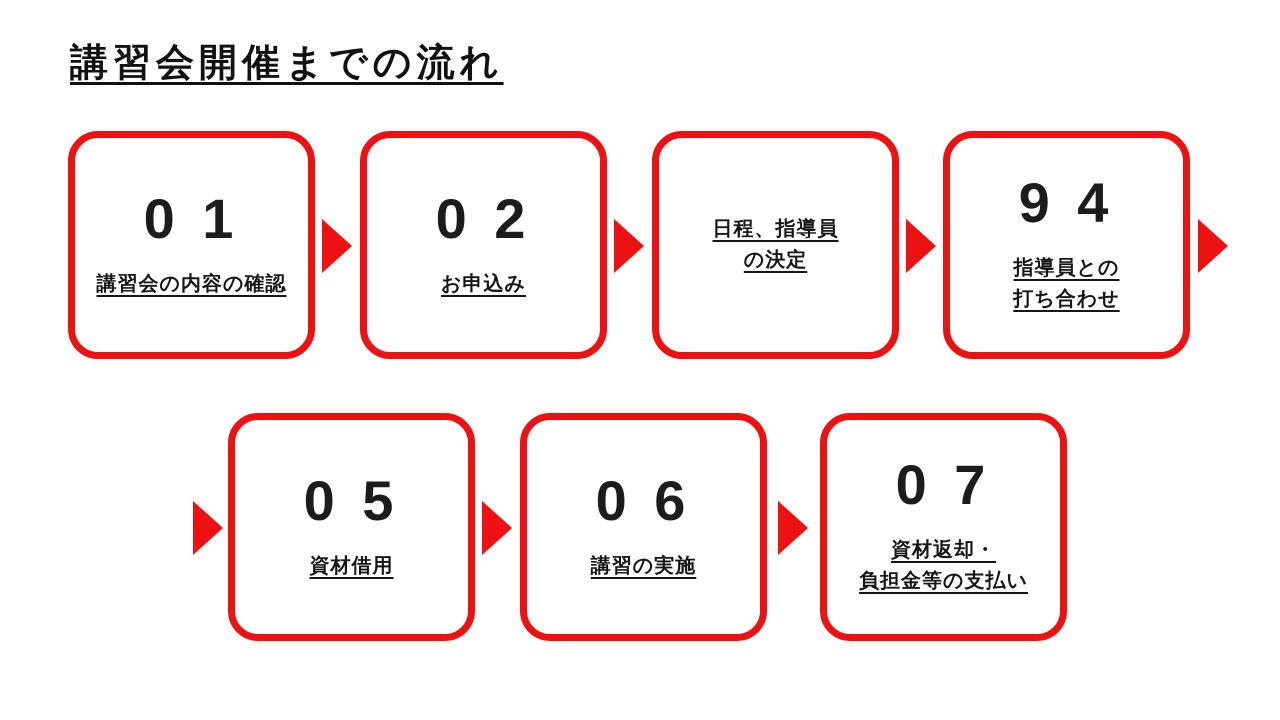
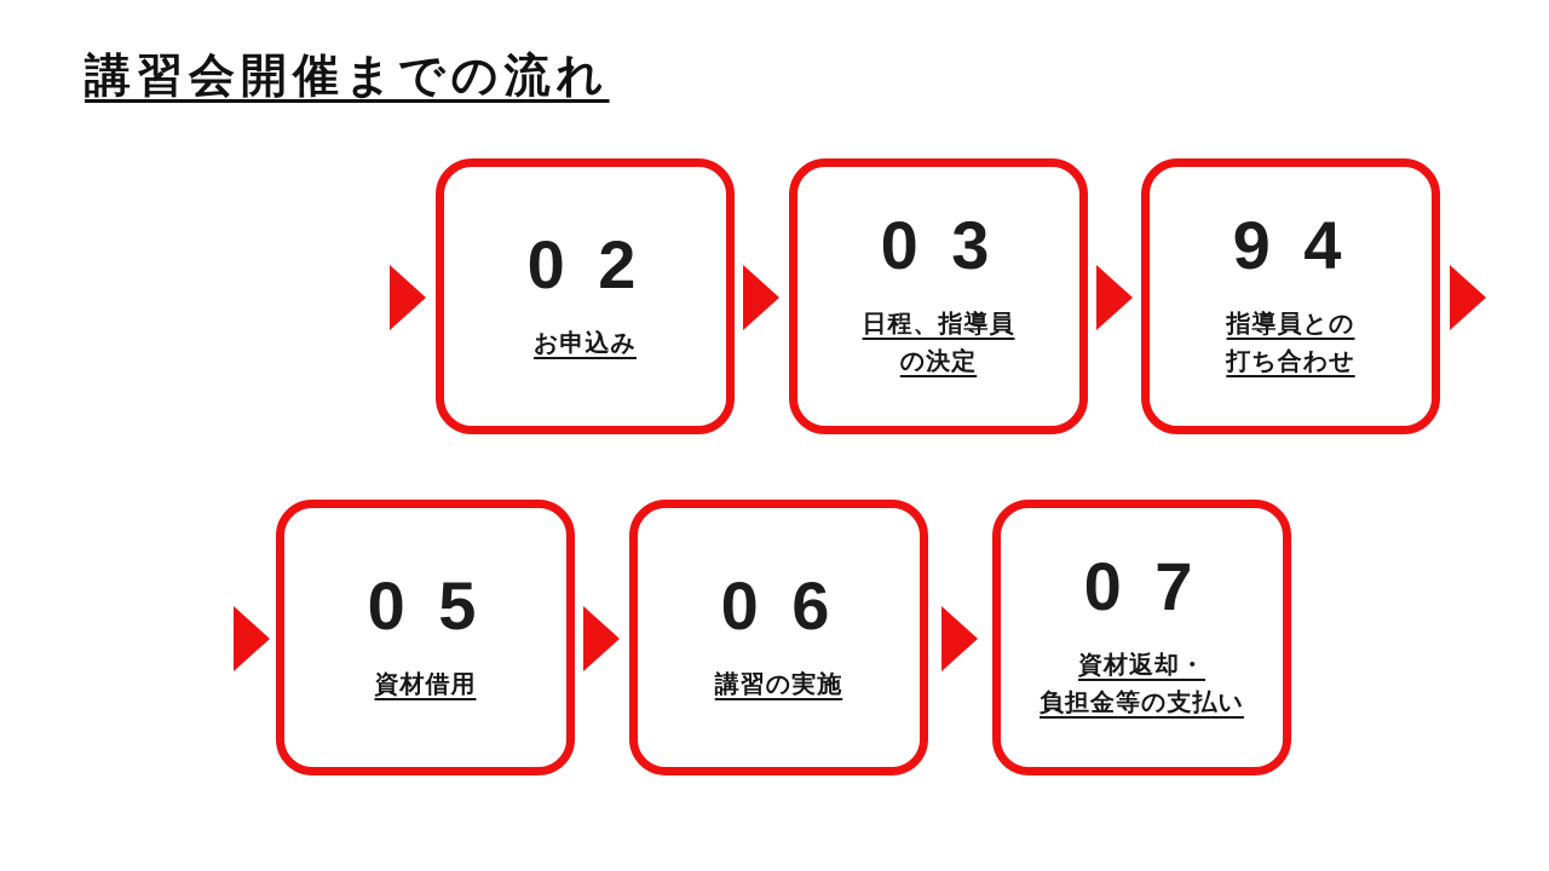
  講習会開催までの流れ
- 0 1
- 講習会の内容の確認
  0 2
  お申込み
+ 0 3
  日程、指導員
  の決定
  9 4
  指導員との
  打ち合わせ
  0 5
  資材借用
  0 6
  講習の実施
  0 7
  資材返却・
  負担金等の支払い
